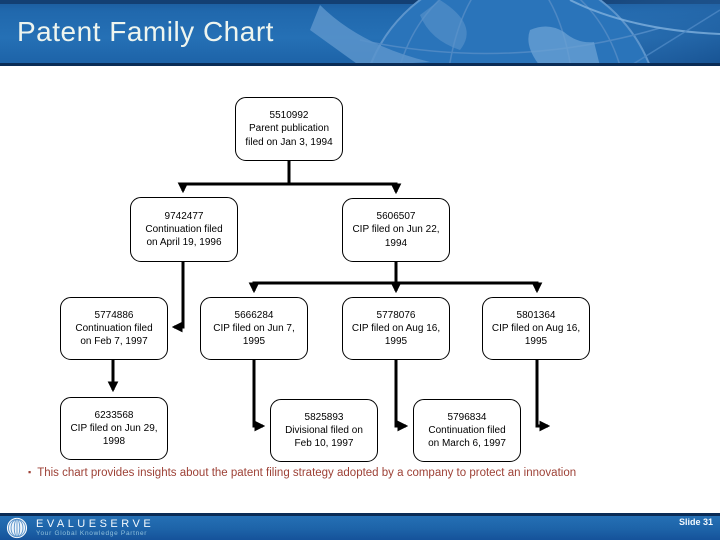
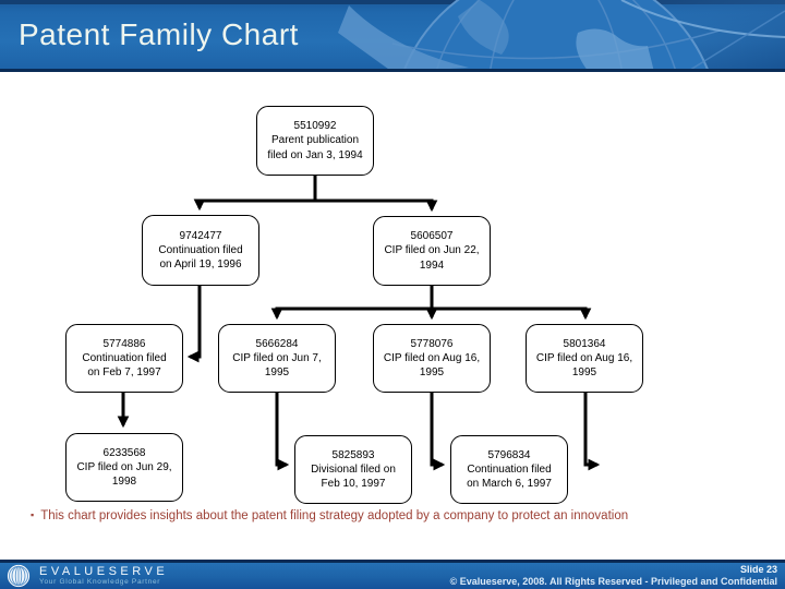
  Patent Family Chart
  5510992
  Parent publication
  filed on Jan 3, 1994
  9742477
  Continuation filed
  on April 19, 1996
  5606507
  CIP filed on Jun 22,
  1994
  5774886
  Continuation filed
  on Feb 7, 1997
  5666284
  CIP filed on Jun 7,
  1995
  5778076
  CIP filed on Aug 16,
  1995
  5801364
  CIP filed on Aug 16,
  1995
  6233568
  CIP filed on Jun 29,
  1998
  5825893
  Divisional filed on
  Feb 10, 1997
  5796834
  Continuation filed
  on March 6, 1997
  ▪ This chart provides insights about the patent filing strategy adopted by a company to protect an innovation
  EVALUESERVE
- Slide 31
+ Slide 23
+ © Evalueserve, 2008. All Rights Reserved - Privileged and Confidential
